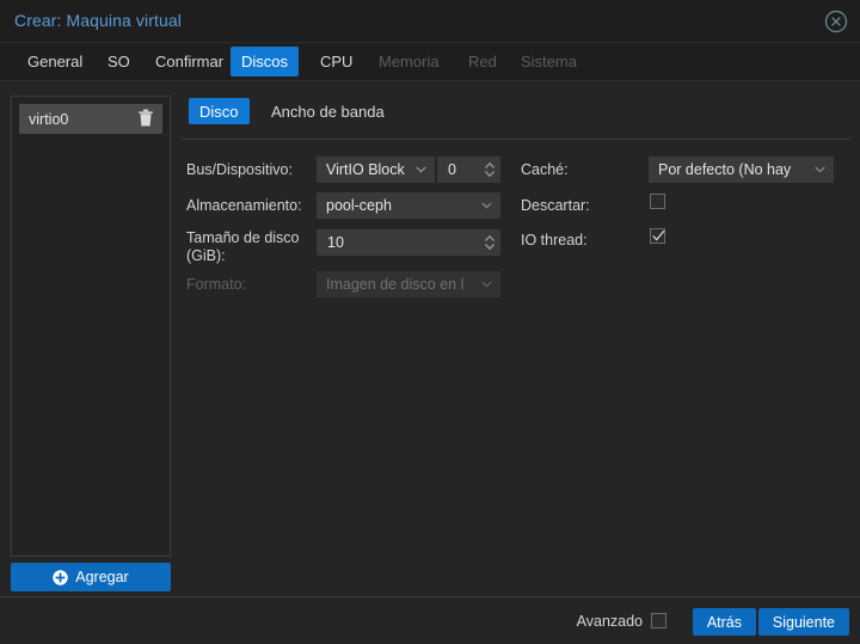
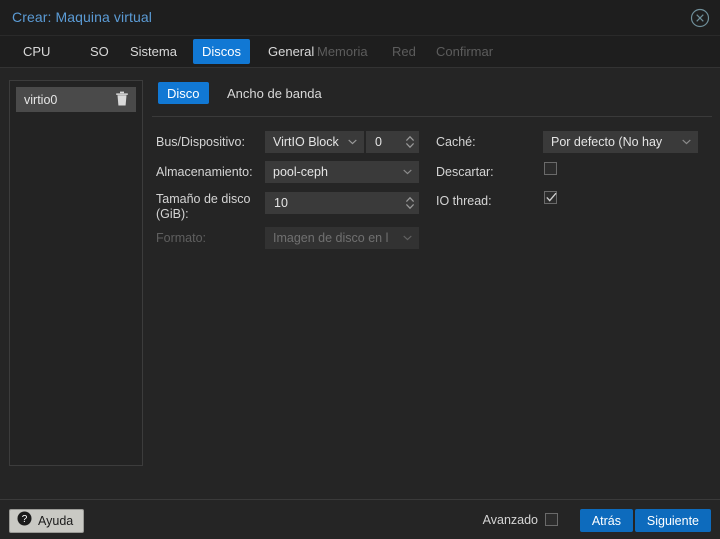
  Crear: Maquina virtual
- General
+ CPU
  SO
- Confirmar
+ Sistema
  Discos
- CPU
+ General
  Memoria
  Red
- Sistema
+ Confirmar
  virtio0
- Agregar
  Disco
  Ancho de banda
  Bus/Dispositivo:
  VirtIO Block
  0
  Almacenamiento:
  pool-ceph
  Tamaño de disco
  (GiB):
  10
  Formato:
  Imagen de disco en l
  Caché:
  Por defecto (No hay
  Descartar:
  IO thread:
+ ?
+ Ayuda
  Avanzado
  Atrás
  Siguiente
